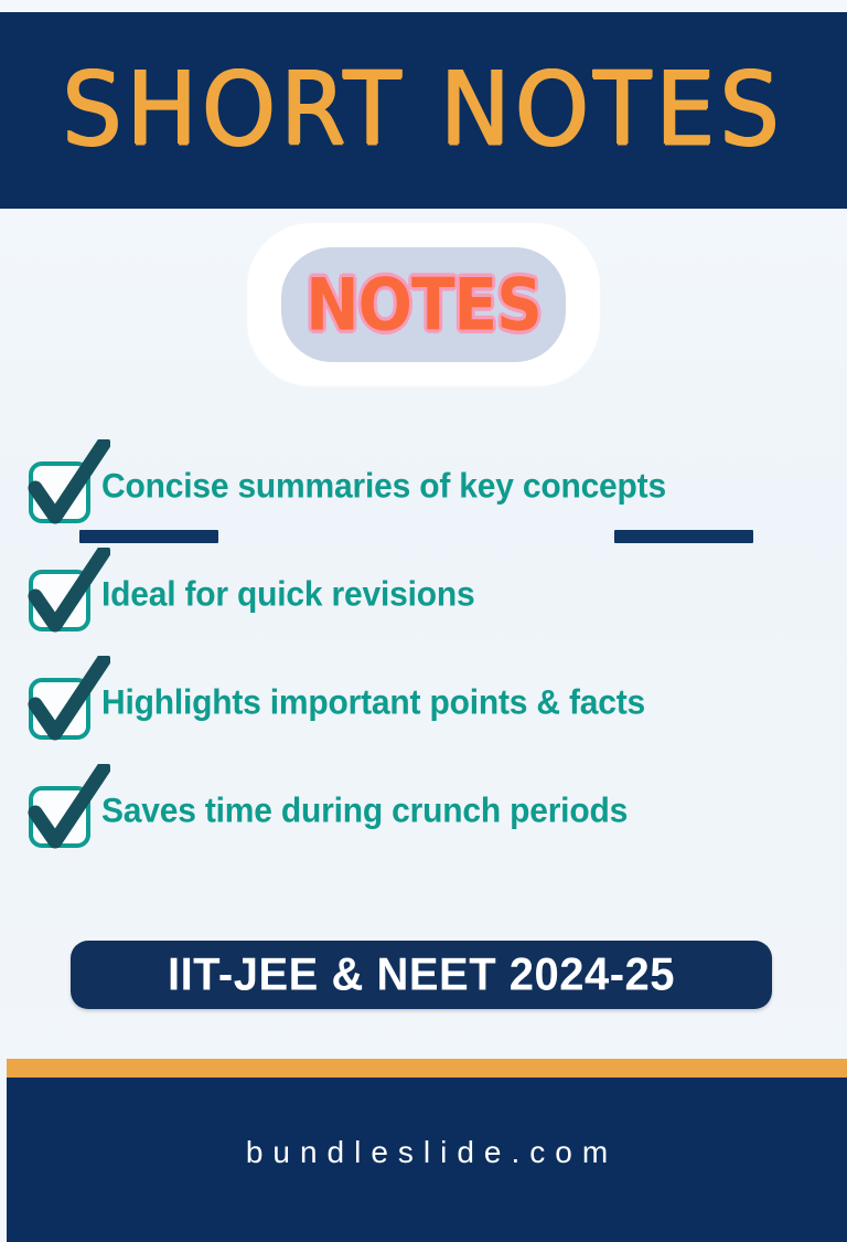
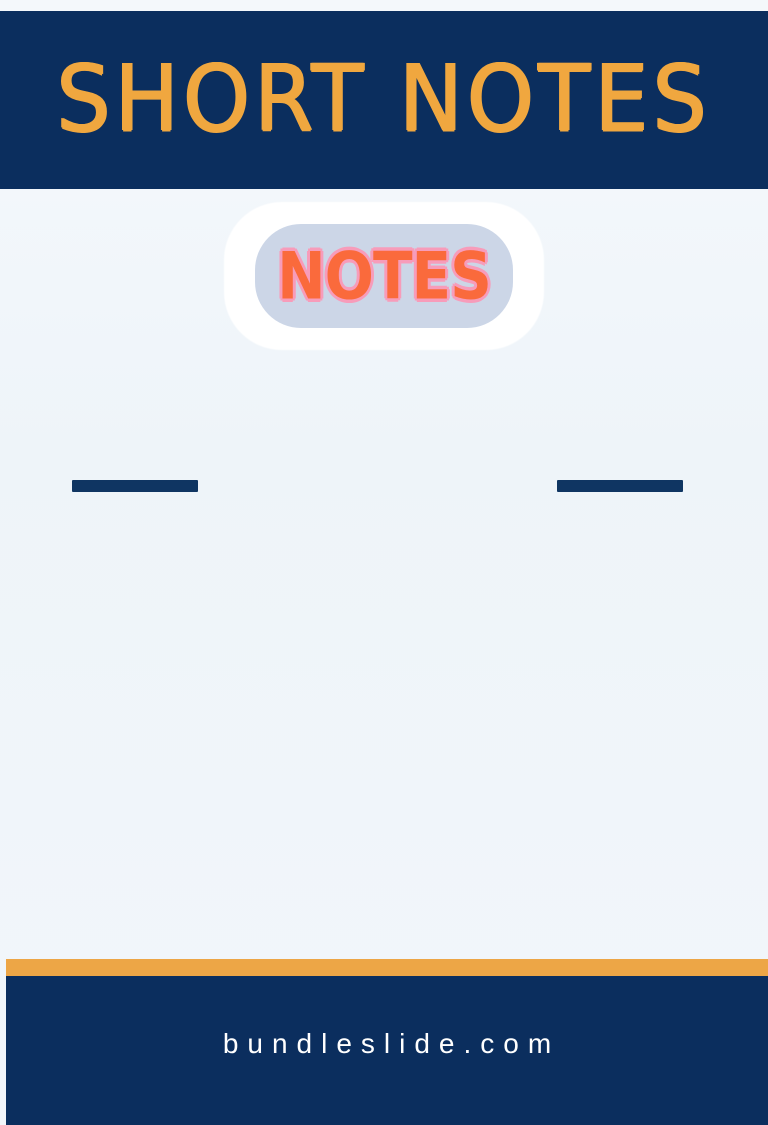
  SHORT NOTES
  NOTES
- Concise summaries of key concepts
- Ideal for quick revisions
- Highlights important points & facts
- Saves time during crunch periods
- IIT-JEE & NEET 2024-25
  bundleslide.com
